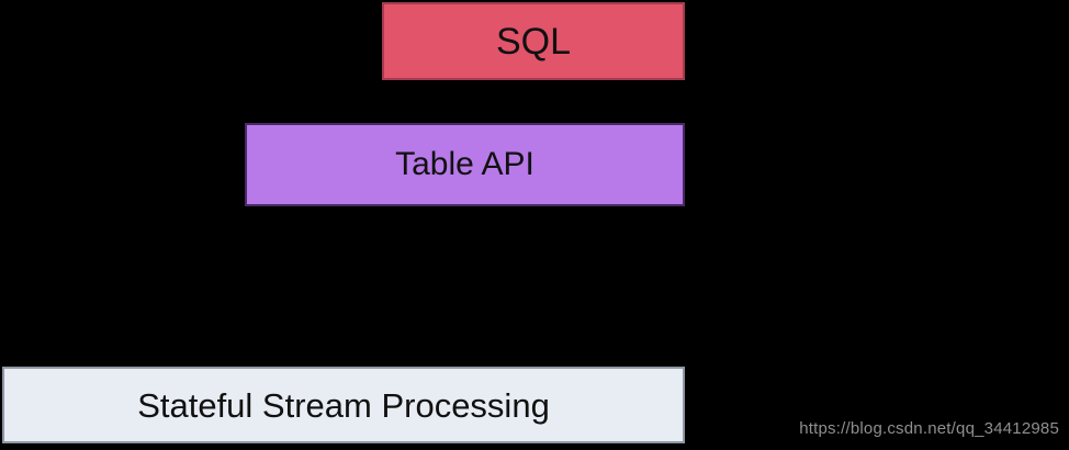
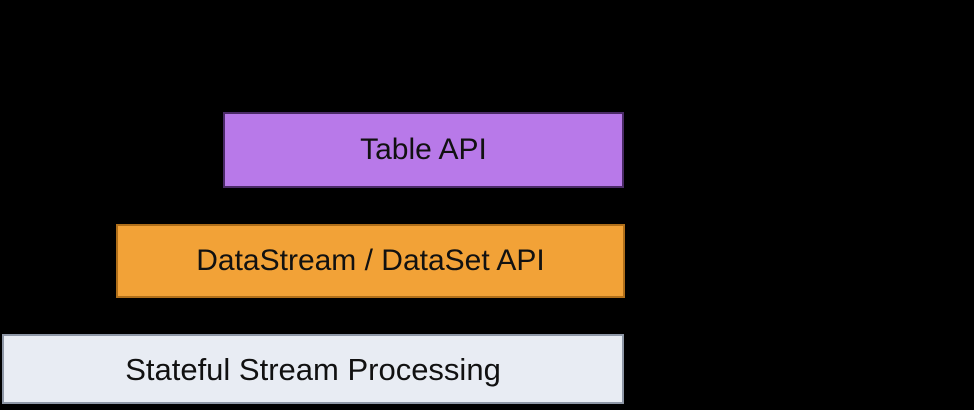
- SQL
  Table API
+ DataStream / DataSet API
  Stateful Stream Processing
- https://blog.csdn.net/qq_34412985
